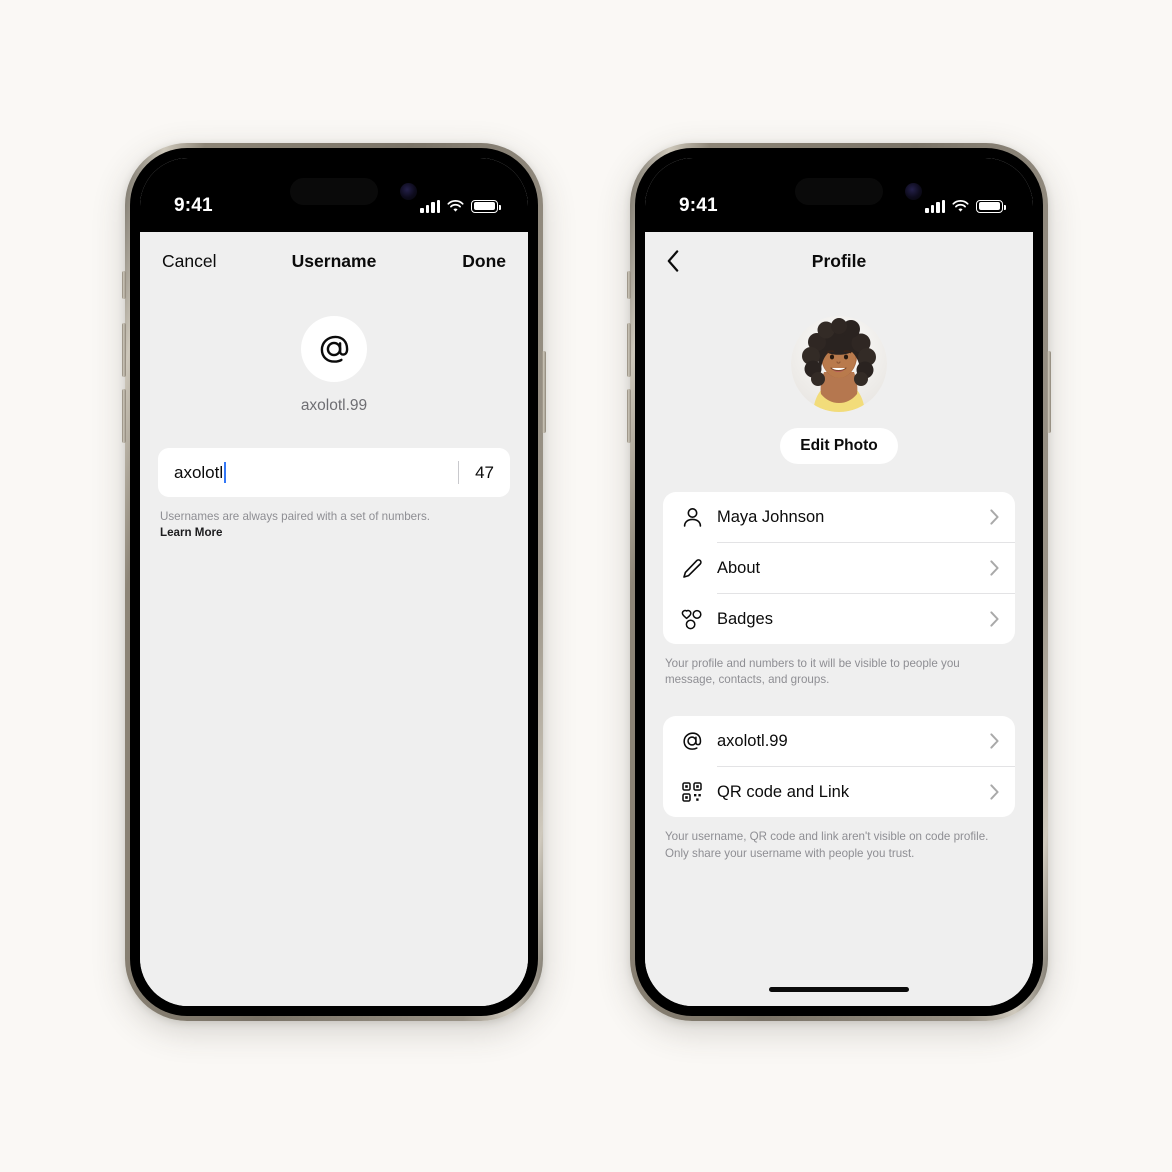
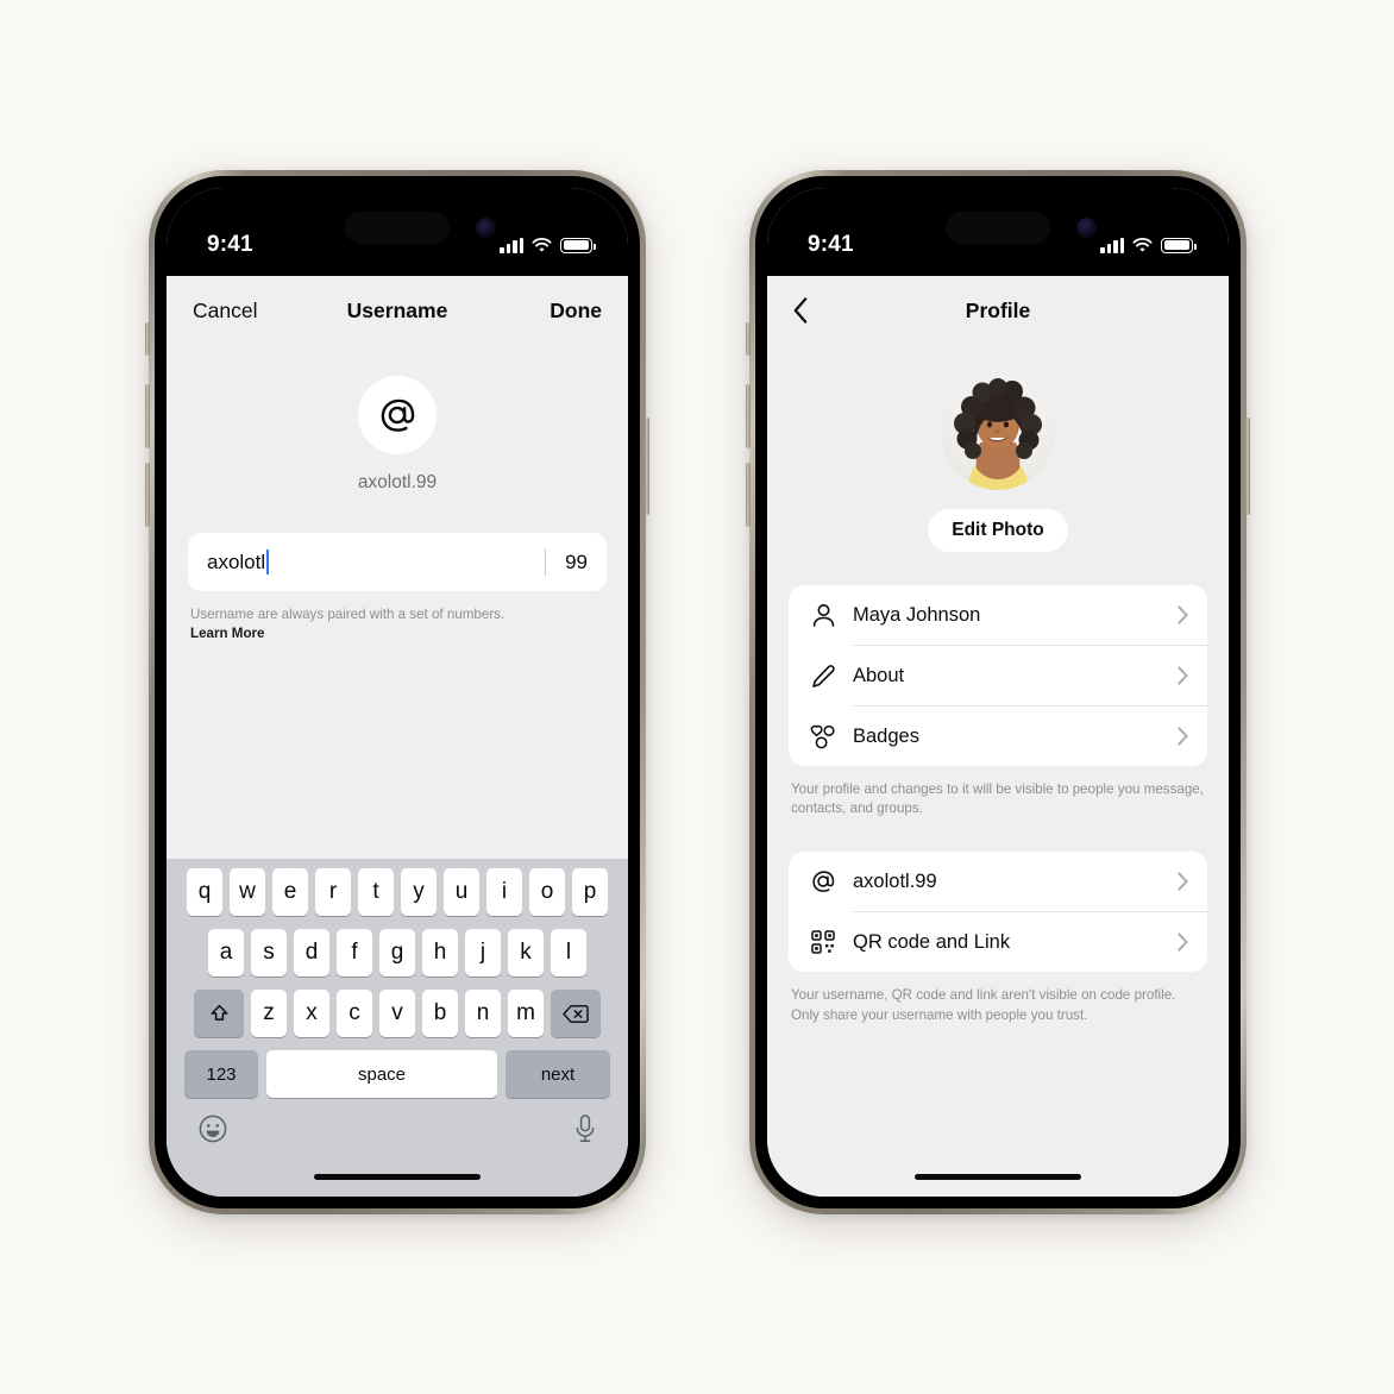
  9:41
  Cancel
  Username
  Done
  axolotl.99
  axolotl
- 47
+ 99
- Usernames are always paired with a set of numbers.
+ Username are always paired with a set of numbers.
  Learn More
+ q
+ w
+ e
+ r
+ t
+ y
+ u
+ i
+ o
+ p
+ a
+ s
+ d
+ f
+ g
+ h
+ j
+ k
+ l
+ z
+ x
+ c
+ v
+ b
+ n
+ m
+ 123
+ space
+ next
  9:41
  Profile
  Edit Photo
  Maya Johnson
  About
  Badges
- Your profile and numbers to it will be visible to people you message, contacts, and groups.
+ Your profile and changes to it will be visible to people you message, contacts, and groups.
  axolotl.99
  QR code and Link
  Your username, QR code and link aren't visible on code profile. Only share your username with people you trust.
